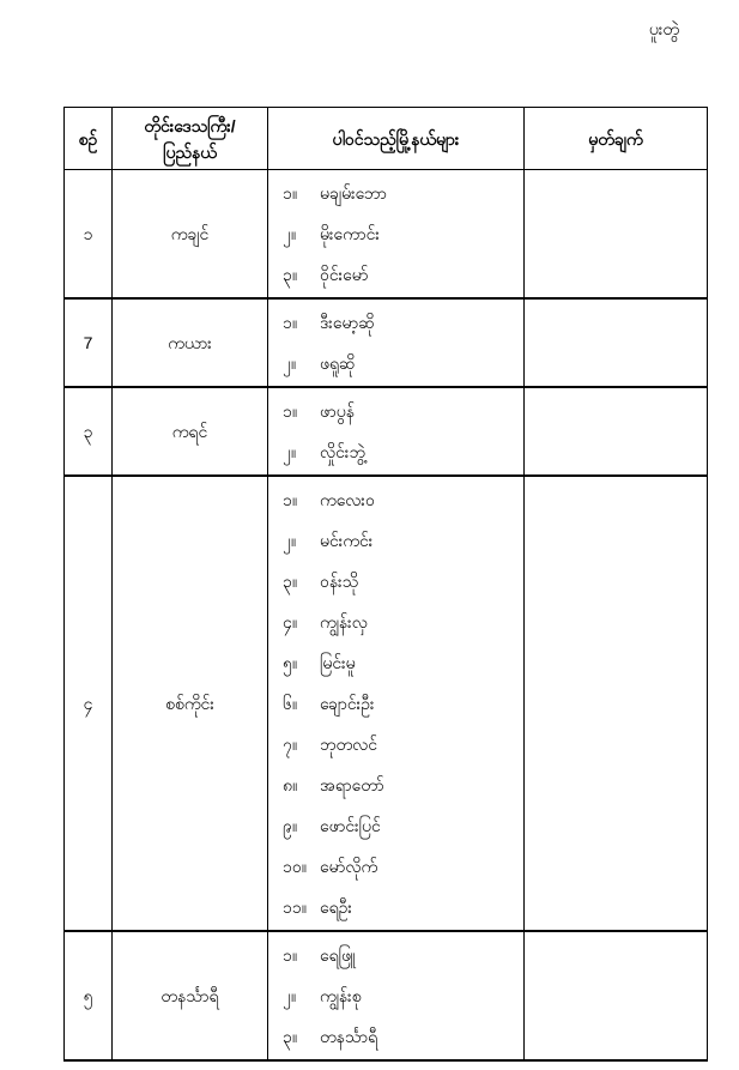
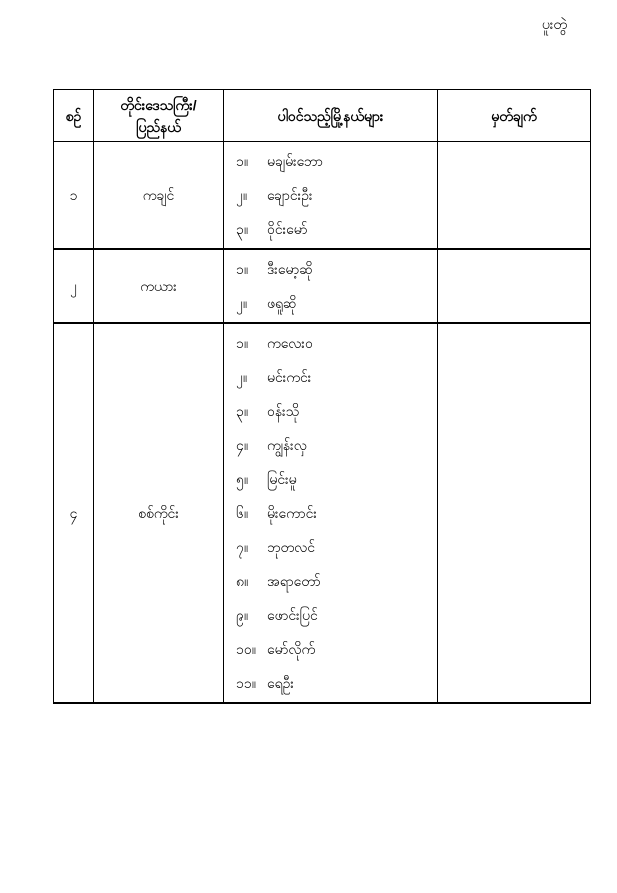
  ပူးတွဲ
  စဉ်	တိုင်းဒေသကြီး/ ပြည်နယ်	ပါဝင်သည့်မြို့နယ်များ	မှတ်ချက်
- ၁	ကချင်	၁။ မချမ်းဘော၂။ မိုးကောင်း၃။ ဝိုင်းမော်
+ ၁	ကချင်	၁။ မချမ်းဘော၂။ ချောင်းဦး၃။ ဝိုင်းမော်
- 7	ကယား	၁။ ဒီးမော့ဆို၂။ ဖရူဆို
+ ၂	ကယား	၁။ ဒီးမော့ဆို၂။ ဖရူဆို
- ၃	ကရင်	၁။ ဖာပွန်၂။ လှိုင်းဘွဲ့
- ၄	စစ်ကိုင်း	၁။ ကလေးဝ၂။ မင်းကင်း၃။ ဝန်းသို၄။ ကျွန်းလှ၅။ မြင်းမူ၆။ ချောင်းဦး၇။ ဘုတလင်၈။ အရာတော်၉။ ဖောင်းပြင်၁၀။ မော်လိုက်၁၁။ ရေဦး
+ ၄	စစ်ကိုင်း	၁။ ကလေးဝ၂။ မင်းကင်း၃။ ဝန်းသို၄။ ကျွန်းလှ၅။ မြင်းမူ၆။ မိုးကောင်း၇။ ဘုတလင်၈။ အရာတော်၉။ ဖောင်းပြင်၁၀။ မော်လိုက်၁၁။ ရေဦး
- ၅	တနင်္သာရီ	၁။ ရေဖြူ၂။ ကျွန်းစု၃။ တနင်္သာရီ
